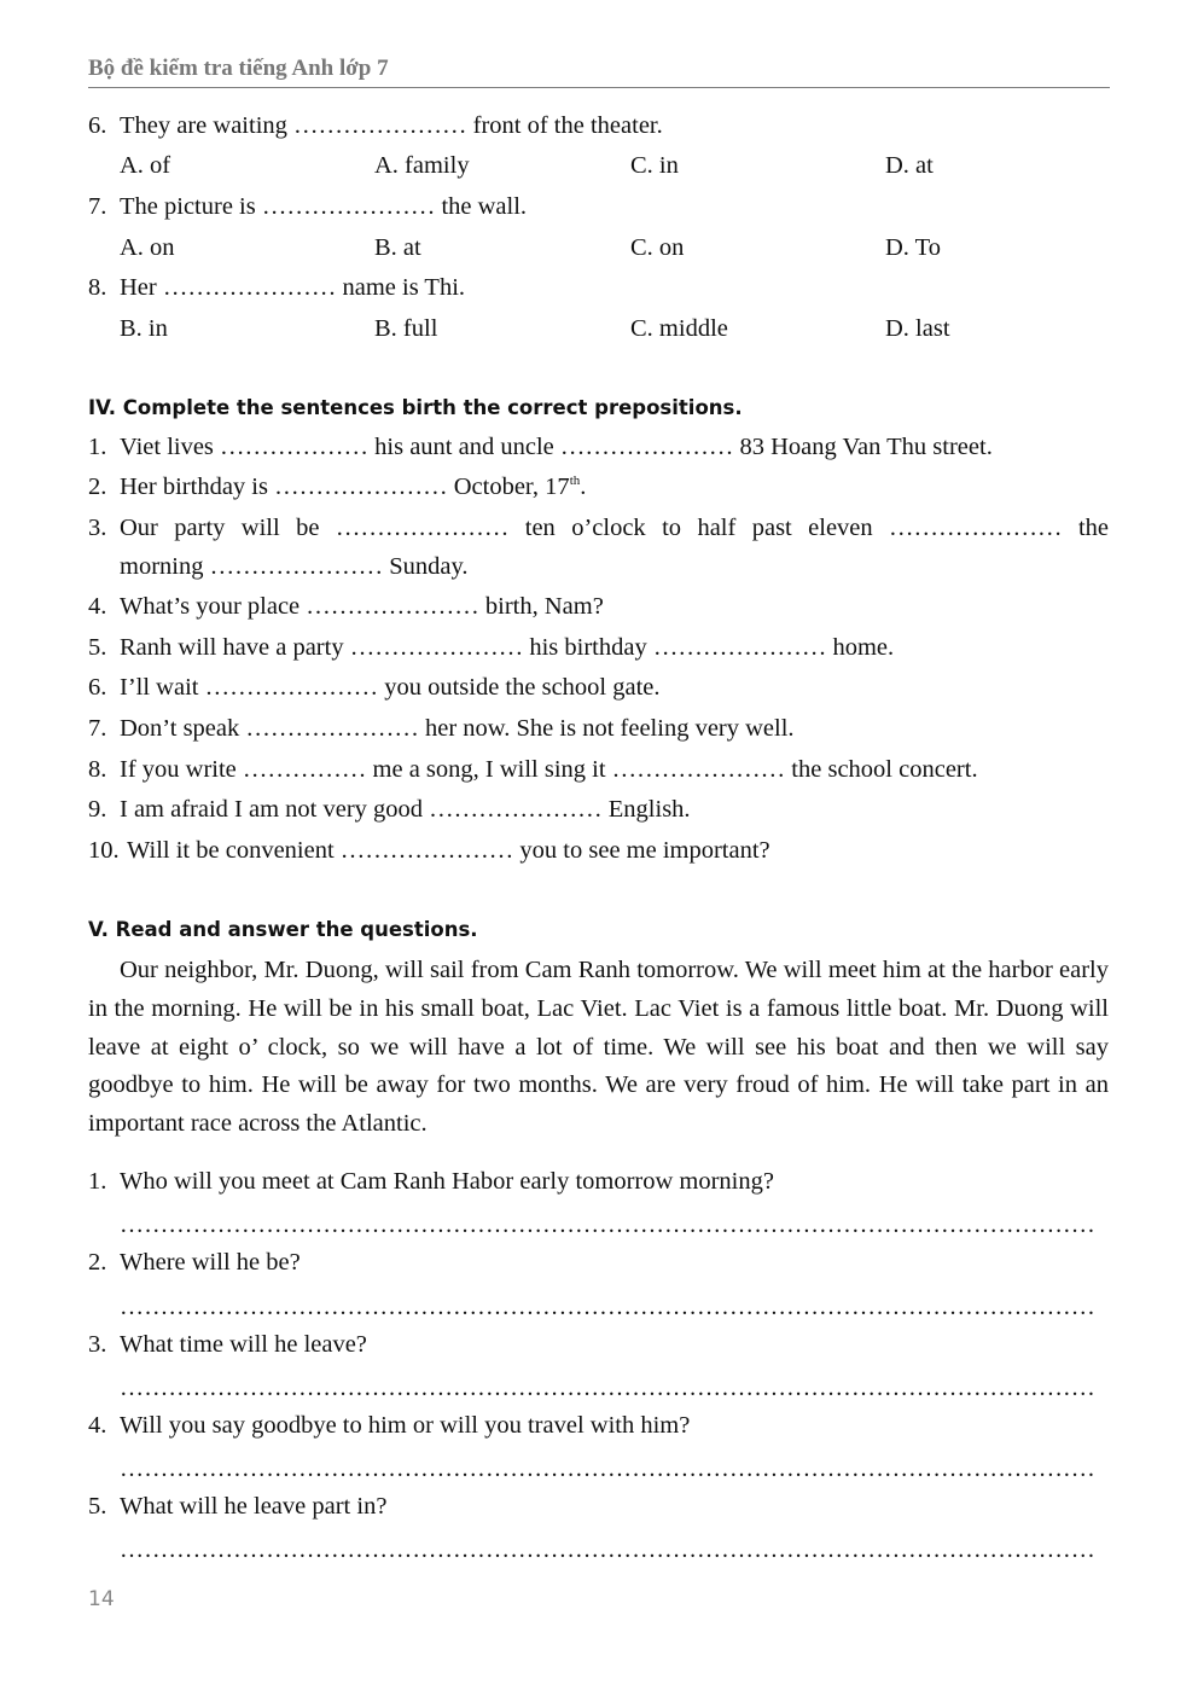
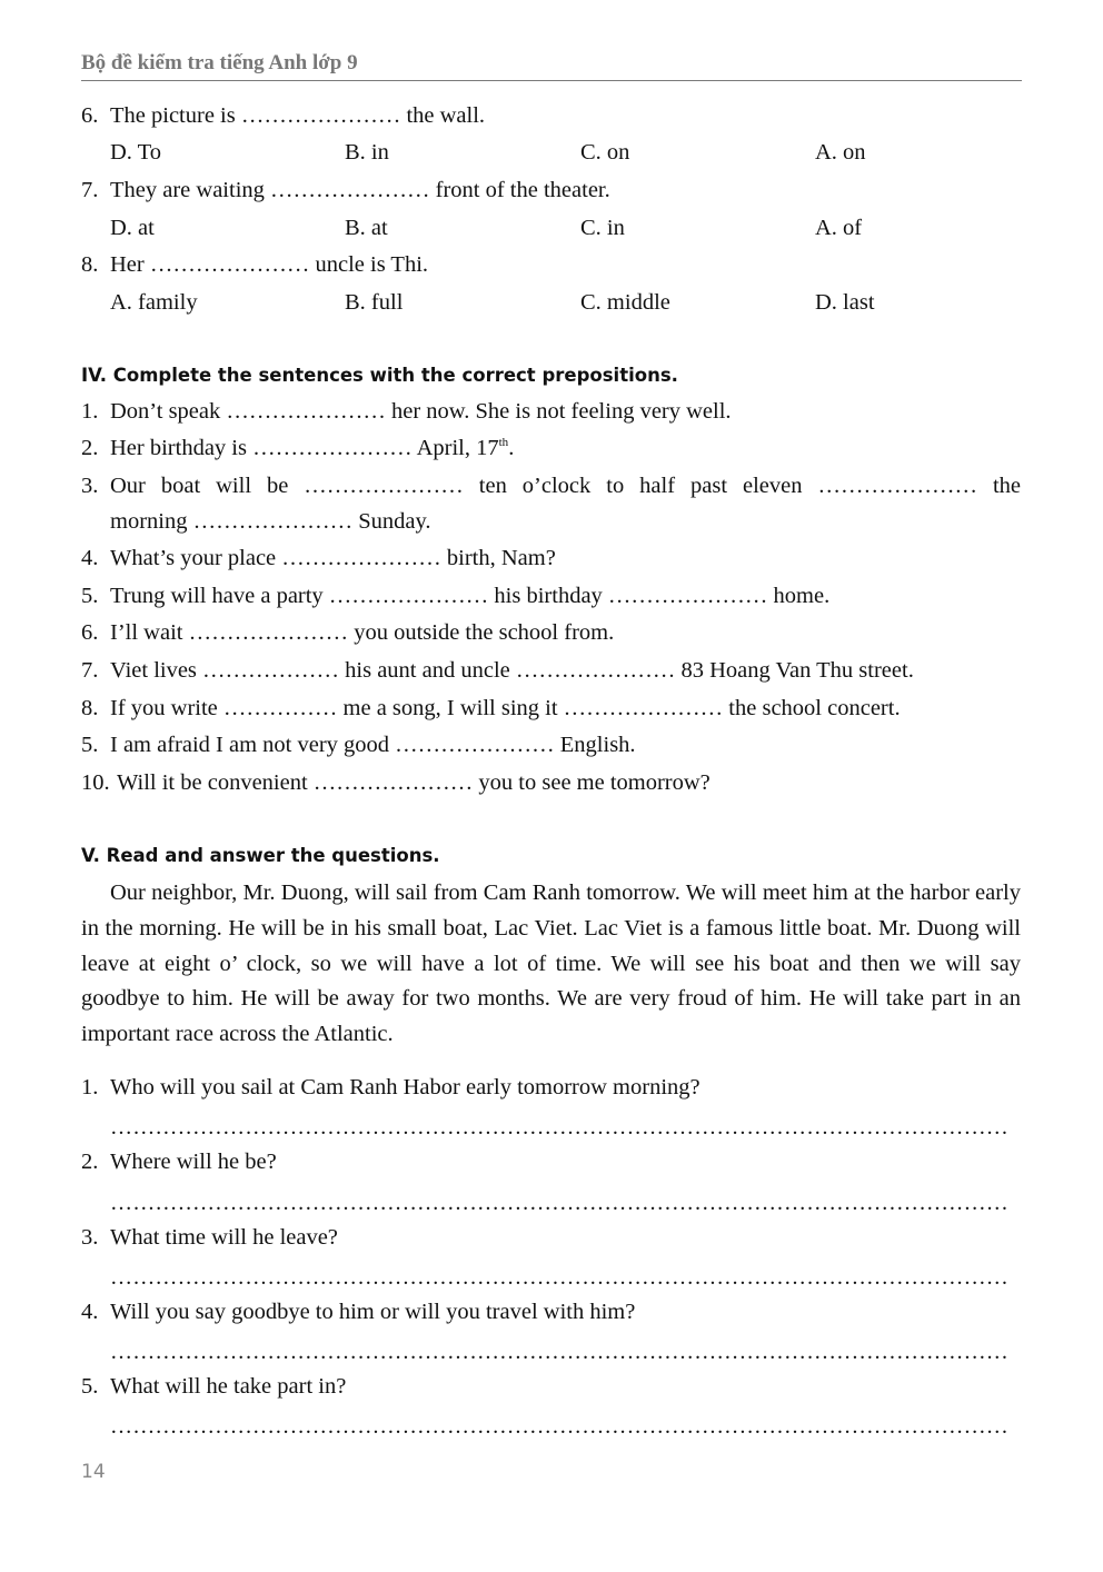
- Bộ đề kiểm tra tiếng Anh lớp 7
+ Bộ đề kiểm tra tiếng Anh lớp 9
- 6. They are waiting ………………… front of the theater.
+ 6. The picture is ………………… the wall.
- A. of
+ D. To
- A. family
+ B. in
- C. in
+ C. on
- D. at
+ A. on
- 7. The picture is ………………… the wall.
+ 7. They are waiting ………………… front of the theater.
- A. on
+ D. at
  B. at
- C. on
+ C. in
- D. To
+ A. of
- 8. Her ………………… name is Thi.
+ 8. Her ………………… uncle is Thi.
- B. in
+ A. family
  B. full
  C. middle
  D. last
- IV. Complete the sentences birth the correct prepositions.
+ IV. Complete the sentences with the correct prepositions.
- 1. Viet lives ……………… his aunt and uncle ………………… 83 Hoang Van Thu street.
+ 1. Don’t speak ………………… her now. She is not feeling very well.
- 2. Her birthday is ………………… October, 17th.
+ 2. Her birthday is ………………… April, 17th.
- 3. Our party will be ………………… ten o’clock to half past eleven ………………… the
+ 3. Our boat will be ………………… ten o’clock to half past eleven ………………… the
  morning ………………… Sunday.
  4. What’s your place ………………… birth, Nam?
- 5. Ranh will have a party ………………… his birthday ………………… home.
+ 5. Trung will have a party ………………… his birthday ………………… home.
- 6. I’ll wait ………………… you outside the school gate.
+ 6. I’ll wait ………………… you outside the school from.
- 7. Don’t speak ………………… her now. She is not feeling very well.
+ 7. Viet lives ……………… his aunt and uncle ………………… 83 Hoang Van Thu street.
  8. If you write …………… me a song, I will sing it ………………… the school concert.
- 9. I am afraid I am not very good ………………… English.
+ 5. I am afraid I am not very good ………………… English.
- 10. Will it be convenient ………………… you to see me important?
+ 10. Will it be convenient ………………… you to see me tomorrow?
  V. Read and answer the questions.
  Our neighbor, Mr. Duong, will sail from Cam Ranh tomorrow. We will meet him at the harbor early in the morning. He will be in his small boat, Lac Viet. Lac Viet is a famous little boat. Mr. Duong will leave at eight o’ clock, so we will have a lot of time. We will see his boat and then we will say goodbye to him. He will be away for two months. We are very froud of him. He will take part in an important race across the Atlantic.
- 1. Who will you meet at Cam Ranh Habor early tomorrow morning?
+ 1. Who will you sail at Cam Ranh Habor early tomorrow morning?
  …………………………………………………………………………………………………………
  2. Where will he be?
  …………………………………………………………………………………………………………
  3. What time will he leave?
  …………………………………………………………………………………………………………
  4. Will you say goodbye to him or will you travel with him?
  …………………………………………………………………………………………………………
- 5. What will he leave part in?
+ 5. What will he take part in?
  …………………………………………………………………………………………………………
  14
